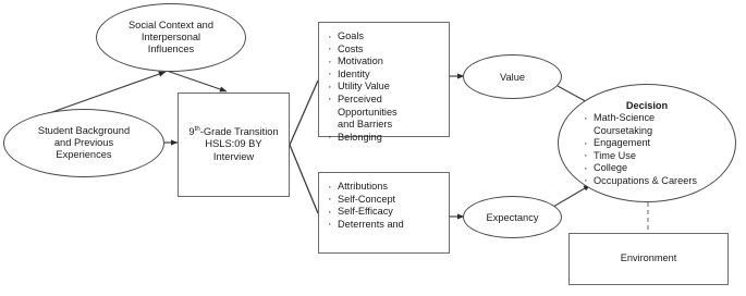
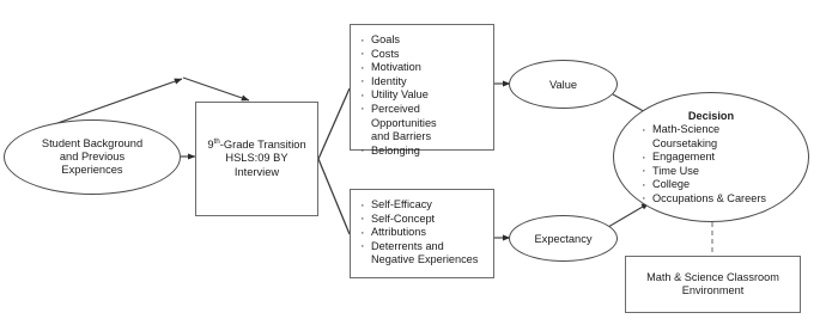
- Social Context and
- Interpersonal
- Influences
  Student Background
  and Previous
  Experiences
  9 -Grade Transition
  HSLS:09 BY
  Interview
  Goals
  Costs
  Motivation
  Identity
  Utility Value
  Perceived Opportunities
  and Barriers
  Belonging
- Attributions
+ Self-Efficacy
  Self-Concept
- Self-Efficacy
+ Attributions
  Deterrents and
+ Negative Experiences
  Value
  Expectancy
  Decision
  Math-Science
  Coursetaking
  Engagement
  Time Use
  College
  Occupations & Careers
+ Math & Science Classroom
  Environment
